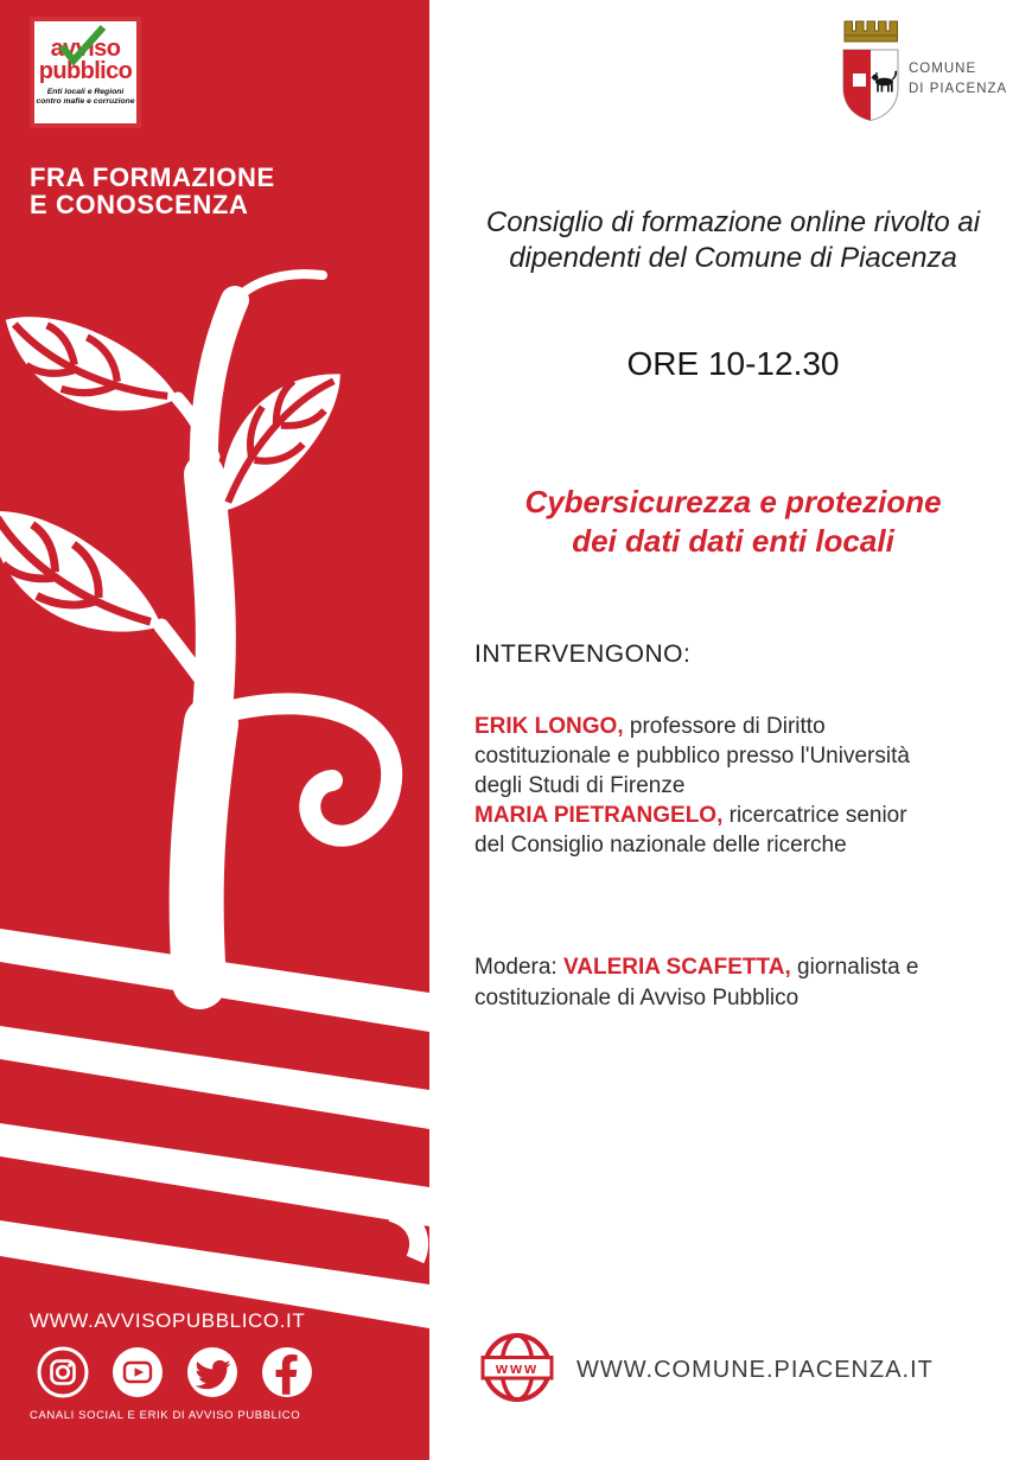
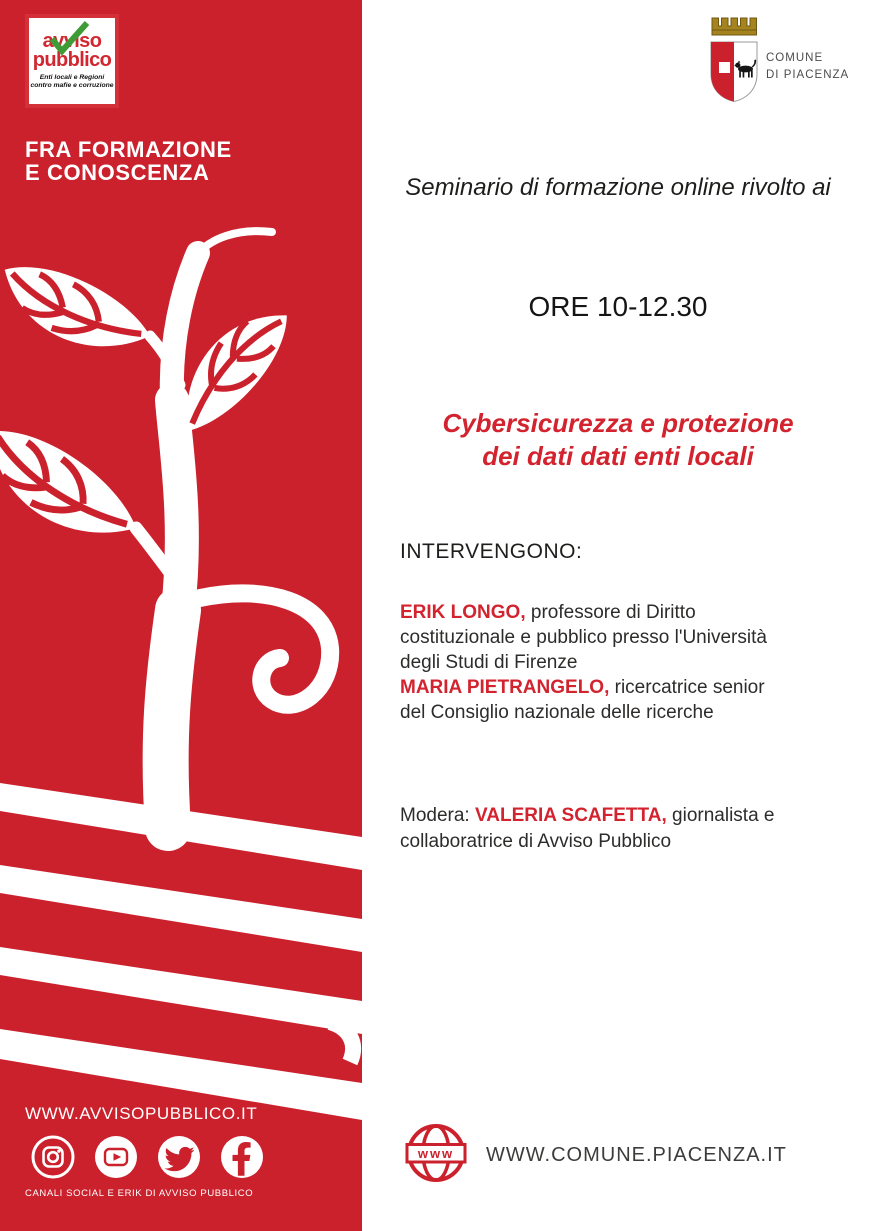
  aviso
  pubblico
  FRA FORMAZIONE
  E CONOSCENZA
  WWW.AVVISOPUBBLICO.IT
  CANALI SOCIAL E ERIK DI AVVISO PUBBLICO
  COMUNE
  DI PIACENZA
- Consiglio di formazione online rivolto ai
+ Seminario di formazione online rivolto ai
- dipendenti del Comune di Piacenza
  ORE 10-12.30
  Cybersicurezza e protezione
  dei dati dati enti locali
  INTERVENGONO:
  ERIK LONGO, professore di Diritto costituzionale e pubblico presso l'Università degli Studi di Firenze
  MARIA PIETRANGELO, ricercatrice senior del Consiglio nazionale delle ricerche
- Modera: VALERIA SCAFETTA, giornalista e costituzionale di Avviso Pubblico
+ Modera: VALERIA SCAFETTA, giornalista e collaboratrice di Avviso Pubblico
  www
  WWW.COMUNE.PIACENZA.IT
